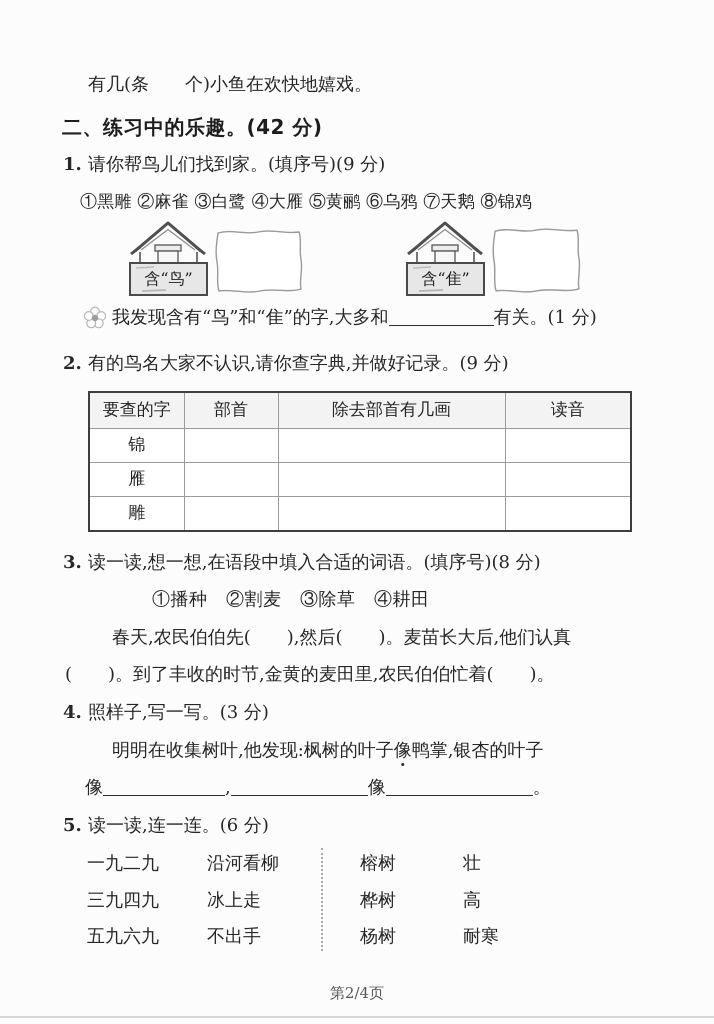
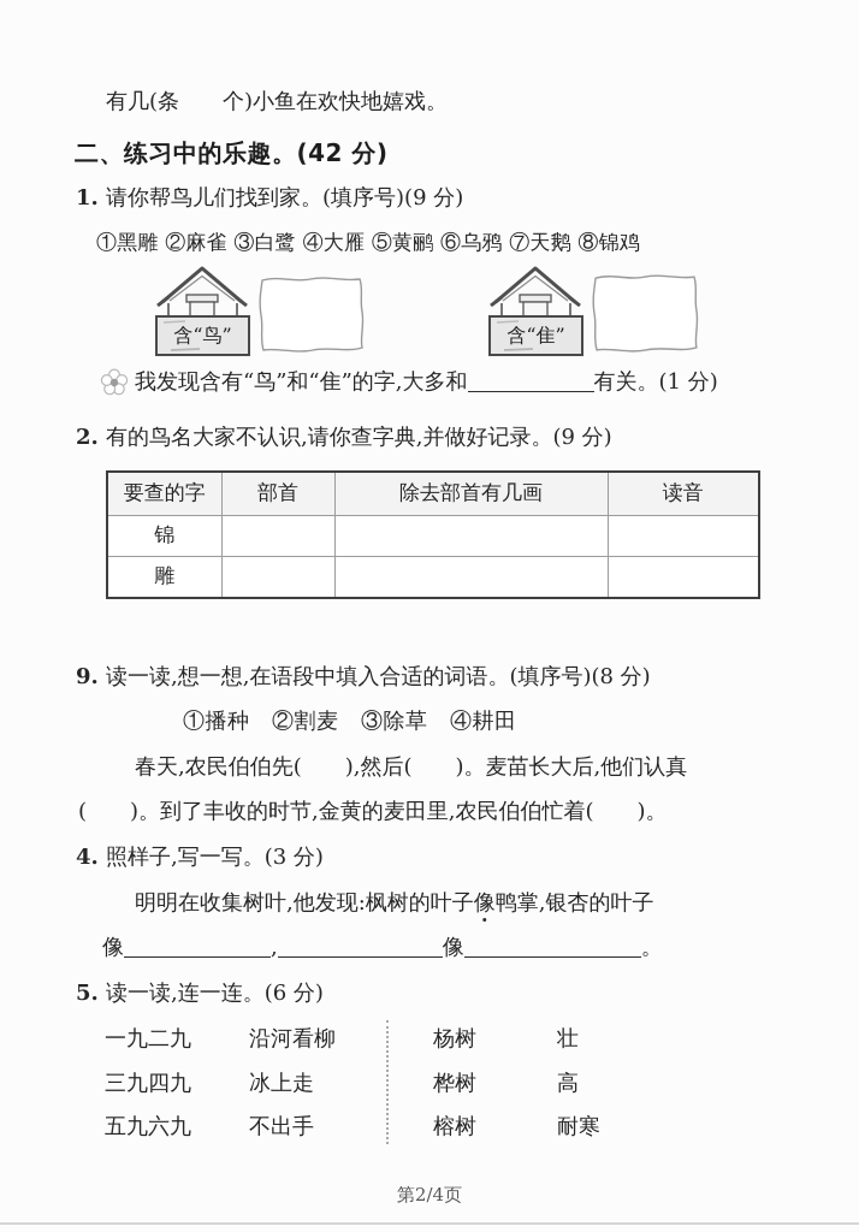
  有几(条 个)小鱼在欢快地嬉戏。
  二、练习中的乐趣。(42 分)
  1. 请你帮鸟儿们找到家。(填序号)(9 分)
  ①黑雕 ②麻雀 ③白鹭 ④大雁 ⑤黄鹂 ⑥乌鸦 ⑦天鹅 ⑧锦鸡
  含“鸟”
  含“隹”
  我发现含有“鸟”和“隹”的字,大多和 有关。(1 分)
  2. 有的鸟名大家不认识,请你查字典,并做好记录。(9 分)
  要查的字	部首	除去部首有几画	读音
  锦
- 雁
  雕
- 3. 读一读,想一想,在语段中填入合适的词语。(填序号)(8 分)
+ 9. 读一读,想一想,在语段中填入合适的词语。(填序号)(8 分)
  ①播种 ②割麦 ③除草 ④耕田
  春天,农民伯伯先( ),然后( )。麦苗长大后,他们认真
  ( )。到了丰收的时节,金黄的麦田里,农民伯伯忙着( )。
  4. 照样子,写一写。(3 分)
  明明在收集树叶,他发现:枫树的叶子像鸭掌,银杏的叶子
  像 , 像 。
  5. 读一读,连一连。(6 分)
  一九二九
  三九四九
  五九六九
  沿河看柳
  冰上走
  不出手
- 榕树
+ 杨树
  桦树
- 杨树
+ 榕树
  壮
  高
  耐寒
  第2/4页
